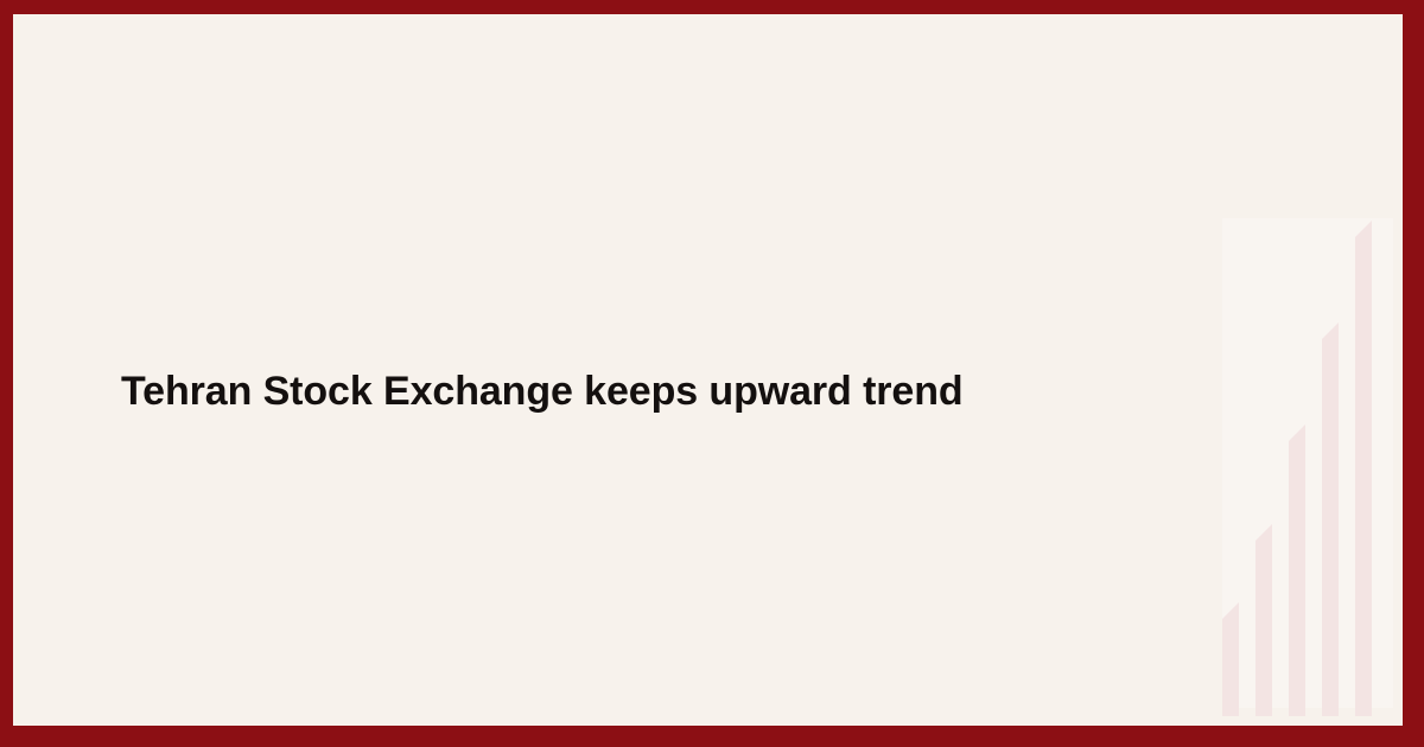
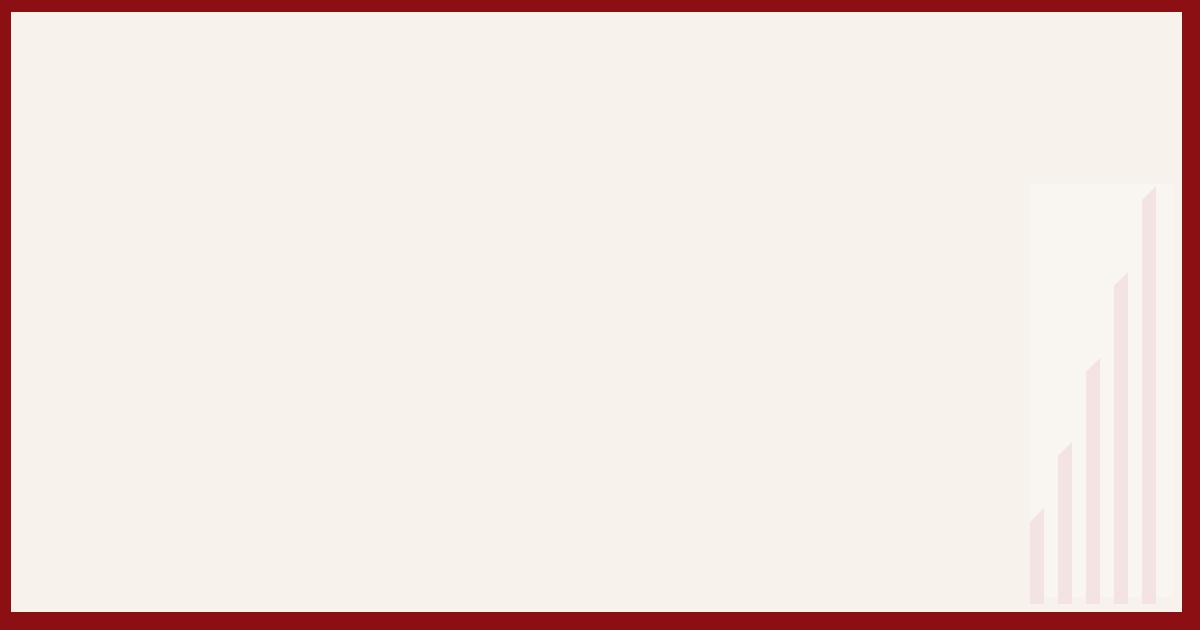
- Tehran Stock Exchange keeps upward trend
